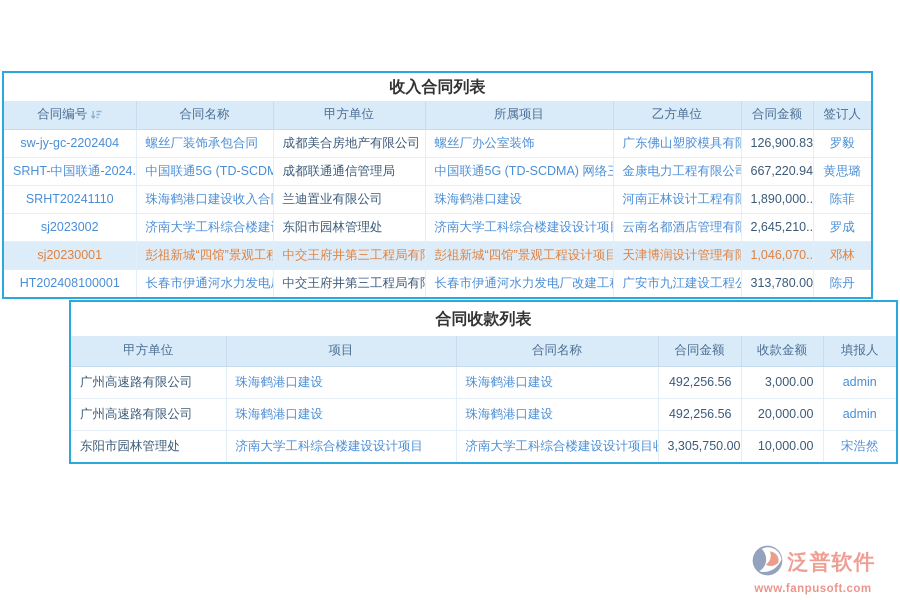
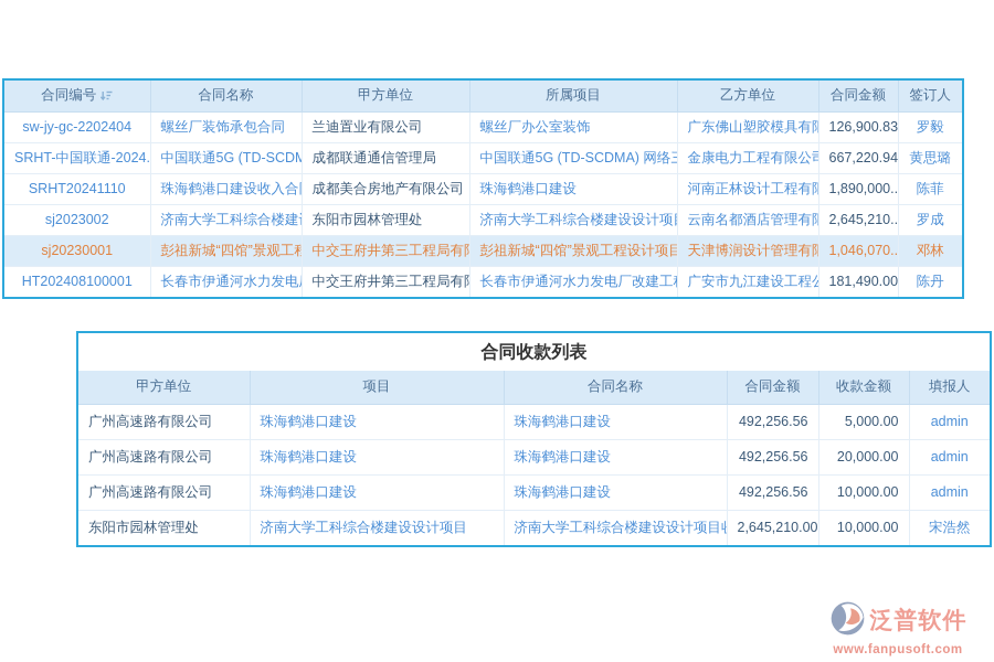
- 收入合同列表
  合同编号	合同名称	甲方单位	所属项目	乙方单位	合同金额	签订人
- sw-jy-gc-2202404	螺丝厂装饰承包合同	成都美合房地产有限公司	螺丝厂办公室装饰	广东佛山塑胶模具有	126,900.83	罗毅
+ sw-jy-gc-2202404	螺丝厂装饰承包合同	兰迪置业有限公司	螺丝厂办公室装饰	广东佛山塑胶模具有	126,900.83	罗毅
  SRHT-中国联通-2024.	中国联通5G (TD-SCDM	成都联通通信管理局	中国联通5G (TD-SCDMA) 网络	金康电力工程有限公	667,220.94	黄思璐
- SRHT20241110	珠海鹤港口建设收入合	兰迪置业有限公司	珠海鹤港口建设	河南正林设计工程有	1,890,000..	陈菲
+ SRHT20241110	珠海鹤港口建设收入合	成都美合房地产有限公司	珠海鹤港口建设	河南正林设计工程有	1,890,000..	陈菲
  sj2023002	济南大学工科综合楼建	东阳市园林管理处	济南大学工科综合楼建设设计项	云南名都酒店管理有	2,645,210..	罗成
  sj20230001	彭祖新城“四馆”景观工	中交王府井第三工程局有	彭祖新城“四馆”景观工程设计项目	天津博润设计管理有	1,046,070..	邓林
- HT202408100001	长春市伊通河水力发电	中交王府井第三工程局有	长春市伊通河水力发电厂改建工	广安市九江建设工程	313,780.00	陈丹
+ HT202408100001	长春市伊通河水力发电	中交王府井第三工程局有	长春市伊通河水力发电厂改建工	广安市九江建设工程	181,490.00	陈丹
  合同收款列表
  甲方单位	项目	合同名称	合同金额	收款金额	填报人
- 广州高速路有限公司	珠海鹤港口建设	珠海鹤港口建设	492,256.56	3,000.00	admin
+ 广州高速路有限公司	珠海鹤港口建设	珠海鹤港口建设	492,256.56	5,000.00	admin
  广州高速路有限公司	珠海鹤港口建设	珠海鹤港口建设	492,256.56	20,000.00	admin
+ 广州高速路有限公司	珠海鹤港口建设	珠海鹤港口建设	492,256.56	10,000.00	admin
- 东阳市园林管理处	济南大学工科综合楼建设设计项目	济南大学工科综合楼建设设计项目	3,305,750.00	10,000.00	宋浩然
+ 东阳市园林管理处	济南大学工科综合楼建设设计项目	济南大学工科综合楼建设设计项目	2,645,210.00	10,000.00	宋浩然
  泛普软件
  www.fanpusoft.com
